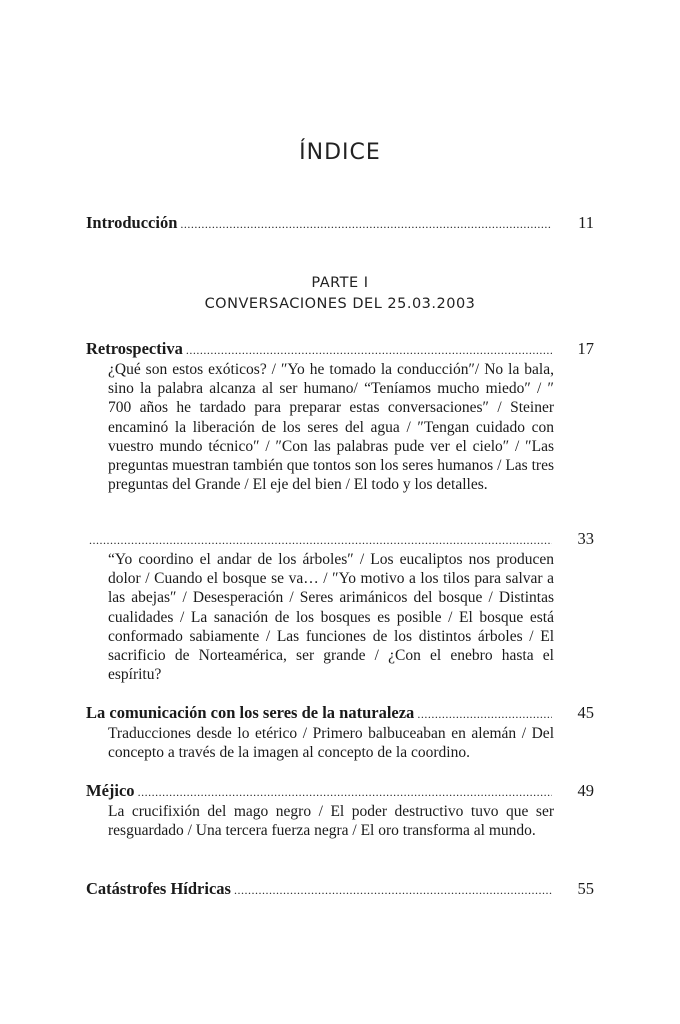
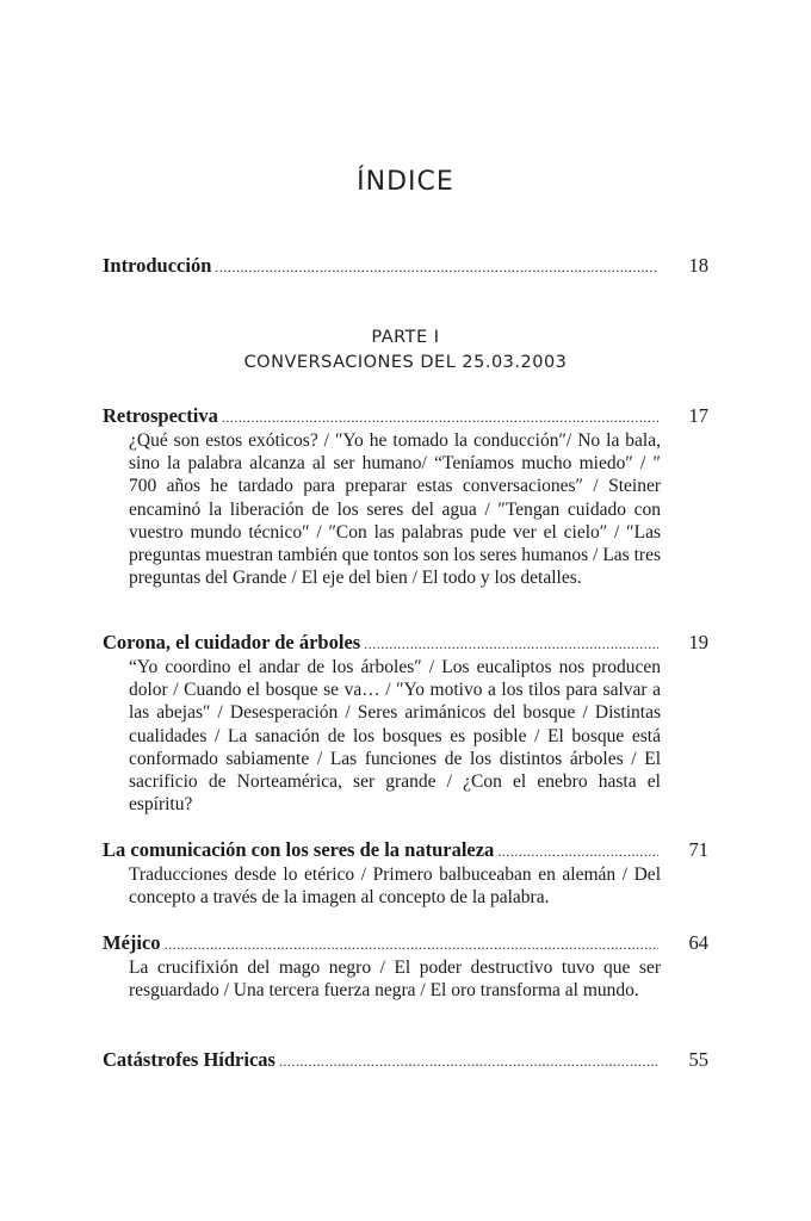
  ÍNDICE
  Introducción
- 11
+ 18
  PARTE I
  CONVERSACIONES DEL 25.03.2003
  Retrospectiva
  17
  ¿Qué son estos exóticos? / ″Yo he tomado la conducción″/ No la bala, sino la palabra alcanza al ser humano/ “Teníamos mucho miedo″ / ″ 700 años he tardado para preparar estas conversaciones″ / Steiner encaminó la liberación de los seres del agua / ″Tengan cuidado con vuestro mundo técnico″ / ″Con las palabras pude ver el cielo″ / ″Las preguntas muestran también que tontos son los seres humanos / Las tres preguntas del Grande / El eje del bien / El todo y los detalles.
+ Corona, el cuidador de árboles
- 33
+ 19
  “Yo coordino el andar de los árboles″ / Los eucaliptos nos producen dolor / Cuando el bosque se va… / ″Yo motivo a los tilos para salvar a las abejas″ / Desesperación / Seres arimánicos del bosque / Distintas cualidades / La sanación de los bosques es posible / El bosque está conformado sabiamente / Las funciones de los distintos árboles / El sacrificio de Norteamérica, ser grande / ¿Con el enebro hasta el espíritu?
  La comunicación con los seres de la naturaleza
- 45
+ 71
- Traducciones desde lo etérico / Primero balbuceaban en alemán / Del concepto a través de la imagen al concepto de la coordino.
+ Traducciones desde lo etérico / Primero balbuceaban en alemán / Del concepto a través de la imagen al concepto de la palabra.
  Méjico
- 49
+ 64
  La crucifixión del mago negro / El poder destructivo tuvo que ser resguardado / Una tercera fuerza negra / El oro transforma al mundo.
  Catástrofes Hídricas
  55
